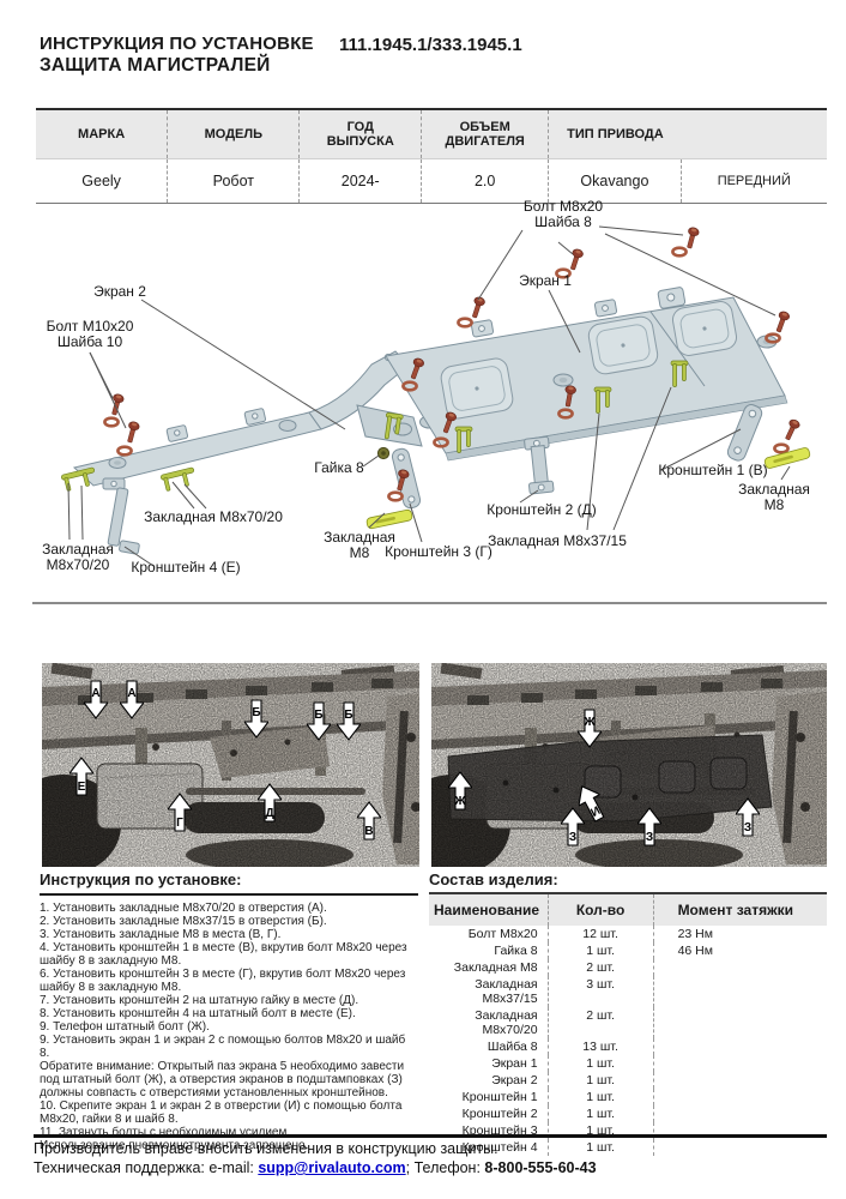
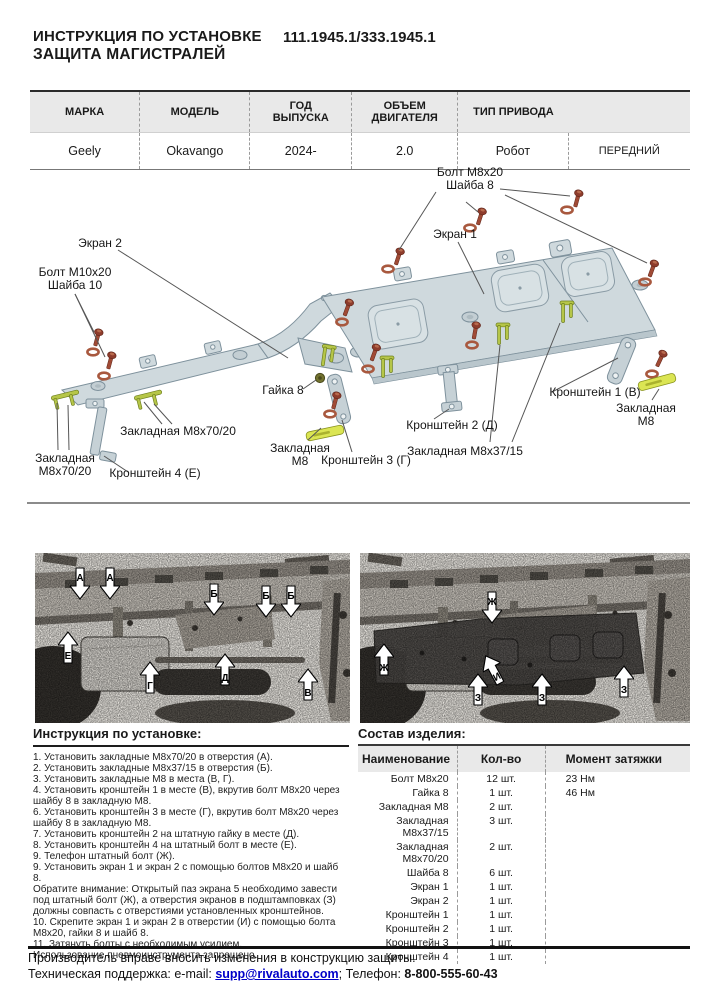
  ИНСТРУКЦИЯ ПО УСТАНОВКЕ
  ЗАЩИТА МАГИСТРАЛЕЙ
  111.1945.1/333.1945.1
  МАРКА
  МОДЕЛЬ
  ГОД ВЫПУСКА
  ОБЪЕМ ДВИГАТЕЛЯ
  ТИП ПРИВОДА
  Geely
- Робот
+ Okavango
  2024-
  2.0
- Okavango
+ Робот
  ПЕРЕДНИЙ
  Экран 2
  Болт М10х20
  Шайба 10
  Болт М8х20
  Шайба 8
  Экран 1
  Гайка 8
  Закладная М8х70/20
  Закладная
  М8х70/20
  Кронштейн 4 (Е)
  Закладная
  М8
  Кронштейн 3 (Г)
  Кронштейн 2 (Д)
  Закладная М8х37/15
  Кронштейн 1 (В)
  Закладная
  М8
  А
  А
  Б
  Б
  Б
  Е
  Г
  Д
  В
  Ж
  Ж
  З
  З
  З
  Инструкция по установке:
  1. Установить закладные М8х70/20 в отверстия (А).
  2. Установить закладные М8х37/15 в отверстия (Б).
  3. Установить закладные М8 в места (В, Г).
  4. Установить кронштейн 1 в месте (В), вкрутив болт М8х20 через шайбу 8 в закладную М8.
  6. Установить кронштейн 3 в месте (Г), вкрутив болт М8х20 через шайбу 8 в закладную М8.
  7. Установить кронштейн 2 на штатную гайку в месте (Д).
  8. Установить кронштейн 4 на штатный болт в месте (Е).
  9. Телефон штатный болт (Ж).
  9. Установить экран 1 и экран 2 с помощью болтов М8х20 и шайб 8.
  Обратите внимание: Открытый паз экрана 5 необходимо завести под штатный болт (Ж), а отверстия экранов в подштамповках (З) должны совпасть с отверстиями установленных кронштейнов.
  10. Скрепите экран 1 и экран 2 в отверстии (И) с помощью болта М8х20, гайки 8 и шайб 8.
  11. Затянуть болты с необходимым усилием.
  Использование пневмоинструмента запрещено.
  Состав изделия:
  Наименование
  Кол-во
  Момент затяжки
  Болт М8х20
  12 шт.
  23 Нм
  Гайка 8
  1 шт.
  46 Нм
  Закладная М8
  2 шт.
  Закладная М8х37/15
  3 шт.
  Закладная М8х70/20
  2 шт.
  Шайба 8
- 13 шт.
+ 6 шт.
  Экран 1
  1 шт.
  Экран 2
  1 шт.
  Кронштейн 1
  1 шт.
  Кронштейн 2
  1 шт.
  Кронштейн 3
  1 шт.
  Кронштейн 4
  1 шт.
  Производитель вправе вносить изменения в конструкцию защиты.
  Техническая поддержка: e-mail: supp@rivalauto.com; Телефон: 8-800-555-60-43
